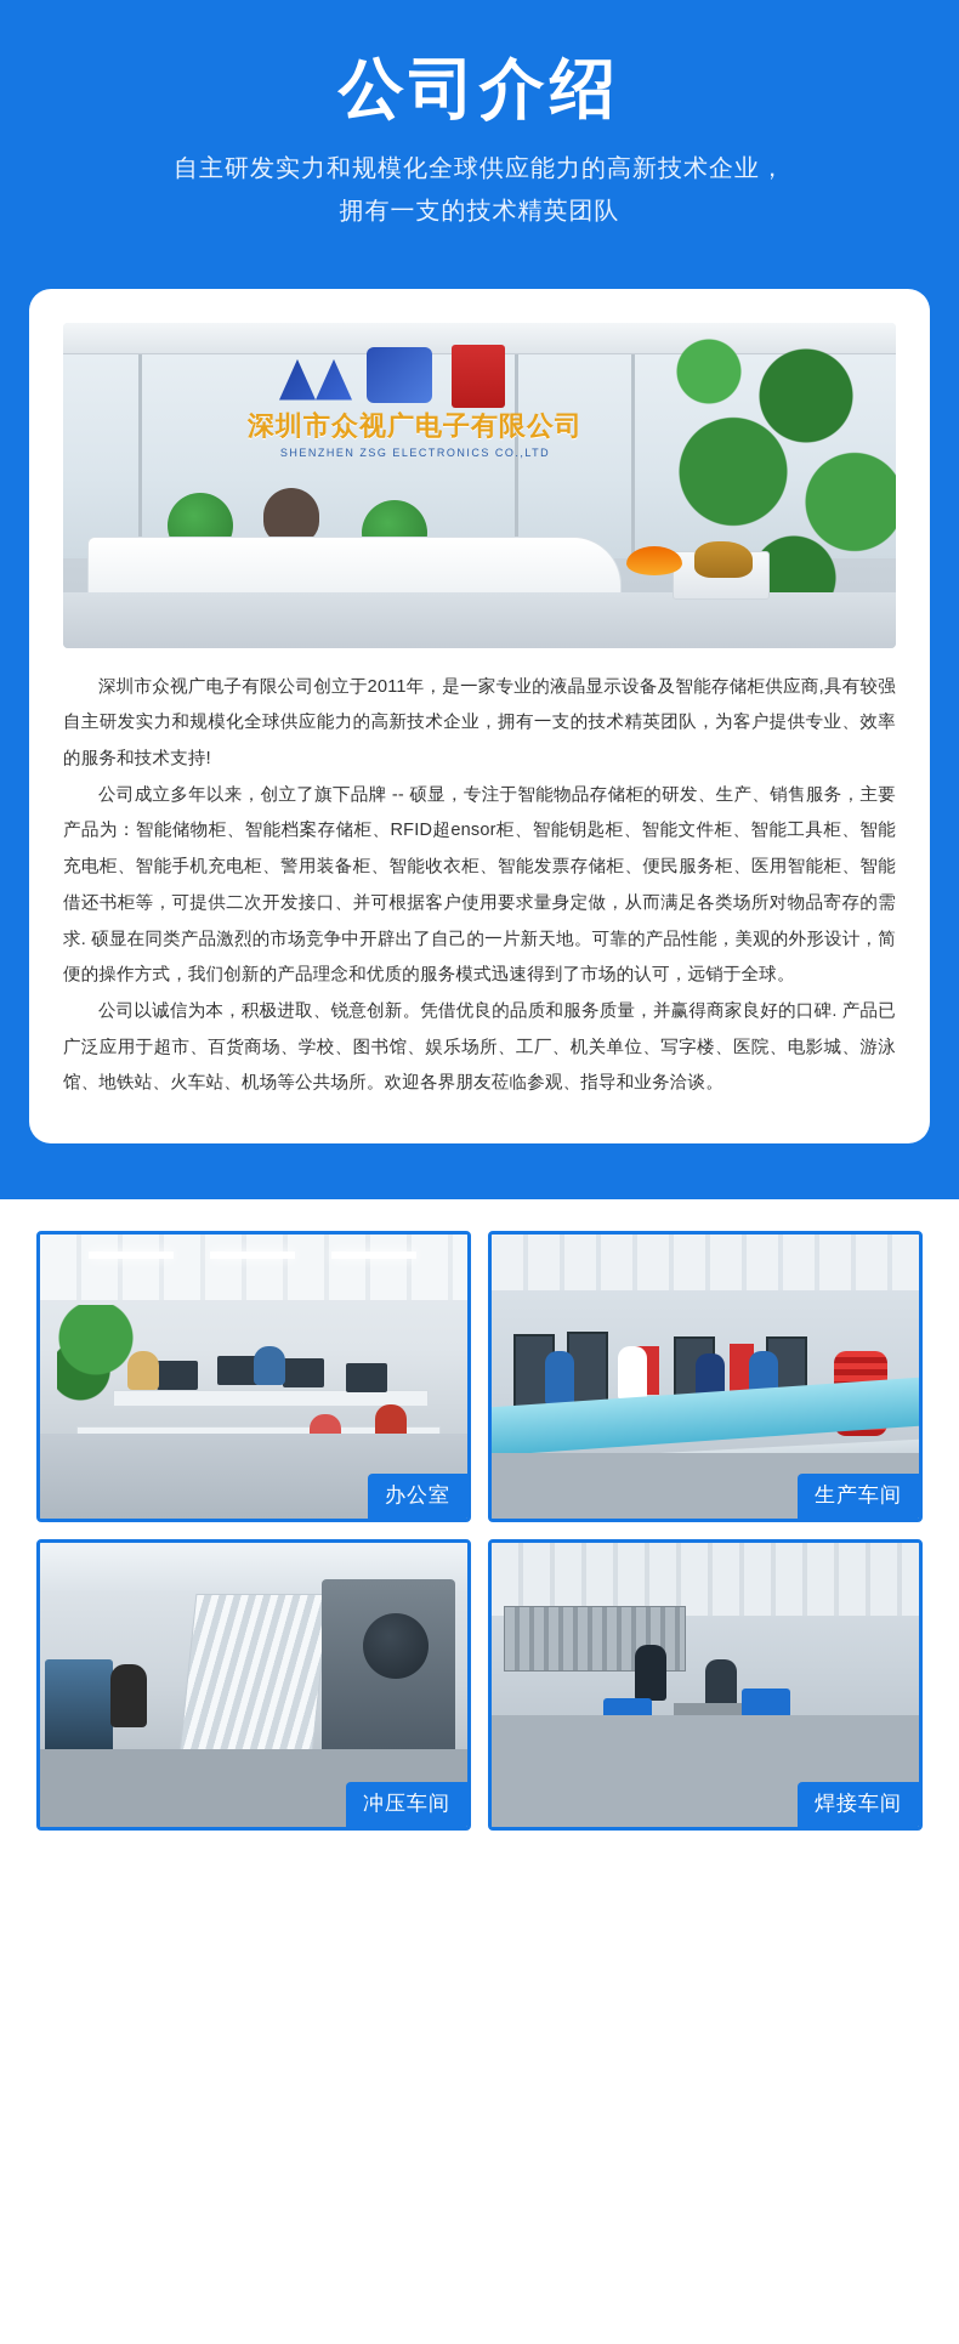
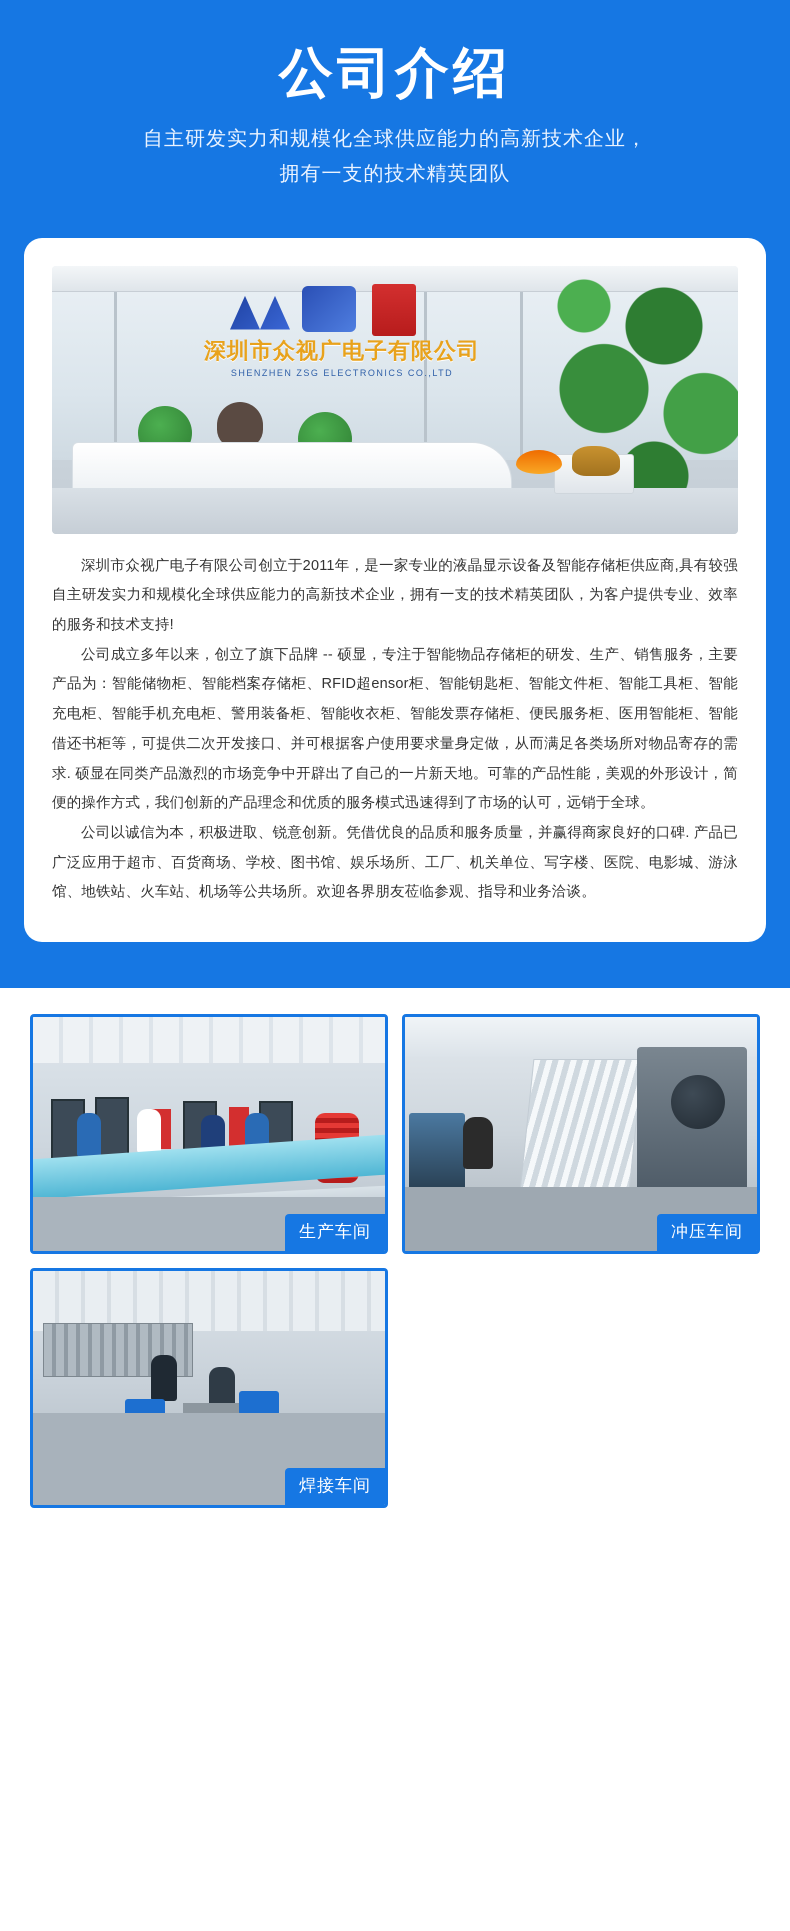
  公司介绍
  自主研发实力和规模化全球供应能力的高新技术企业，
  拥有一支的技术精英团队
  深圳市众视广电子有限公司
  SHENZHEN ZSG ELECTRONICS CO.,LTD
  深圳市众视广电子有限公司创立于2011年，是一家专业的液晶显示设备及智能存储柜供应商,具有较强自主研发实力和规模化全球供应能力的高新技术企业，拥有一支的技术精英团队，为客户提供专业、效率的服务和技术支持!
  公司成立多年以来，创立了旗下品牌 -- 硕显，专注于智能物品存储柜的研发、生产、销售服务，主要产品为：智能储物柜、智能档案存储柜、RFID超ensor柜、智能钥匙柜、智能文件柜、智能工具柜、智能充电柜、智能手机充电柜、警用装备柜、智能收衣柜、智能发票存储柜、便民服务柜、医用智能柜、智能借还书柜等，可提供二次开发接口、并可根据客户使用要求量身定做，从而满足各类场所对物品寄存的需求. 硕显在同类产品激烈的市场竞争中开辟出了自己的一片新天地。可靠的产品性能，美观的外形设计，简便的操作方式，我们创新的产品理念和优质的服务模式迅速得到了市场的认可，远销于全球。
  公司以诚信为本，积极进取、锐意创新。凭借优良的品质和服务质量，并赢得商家良好的口碑. 产品已广泛应用于超市、百货商场、学校、图书馆、娱乐场所、工厂、机关单位、写字楼、医院、电影城、游泳馆、地铁站、火车站、机场等公共场所。欢迎各界朋友莅临参观、指导和业务洽谈。
- 办公室
  生产车间
  冲压车间
  焊接车间
